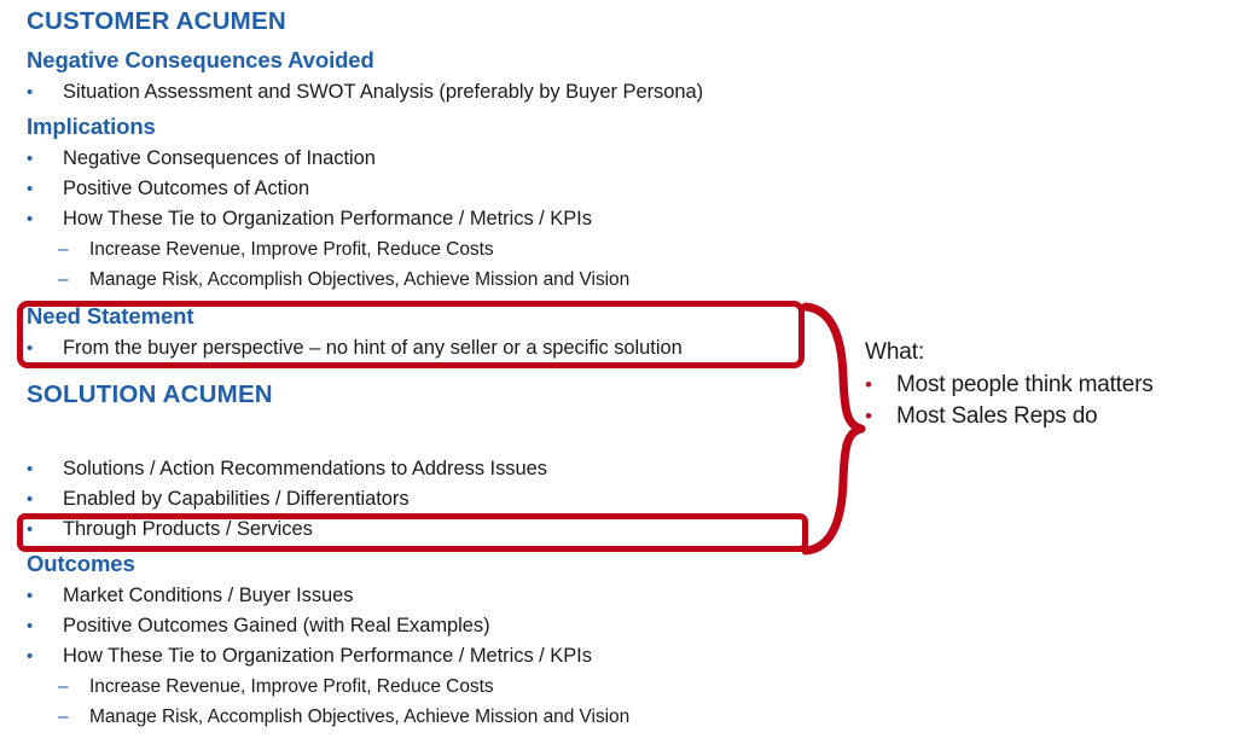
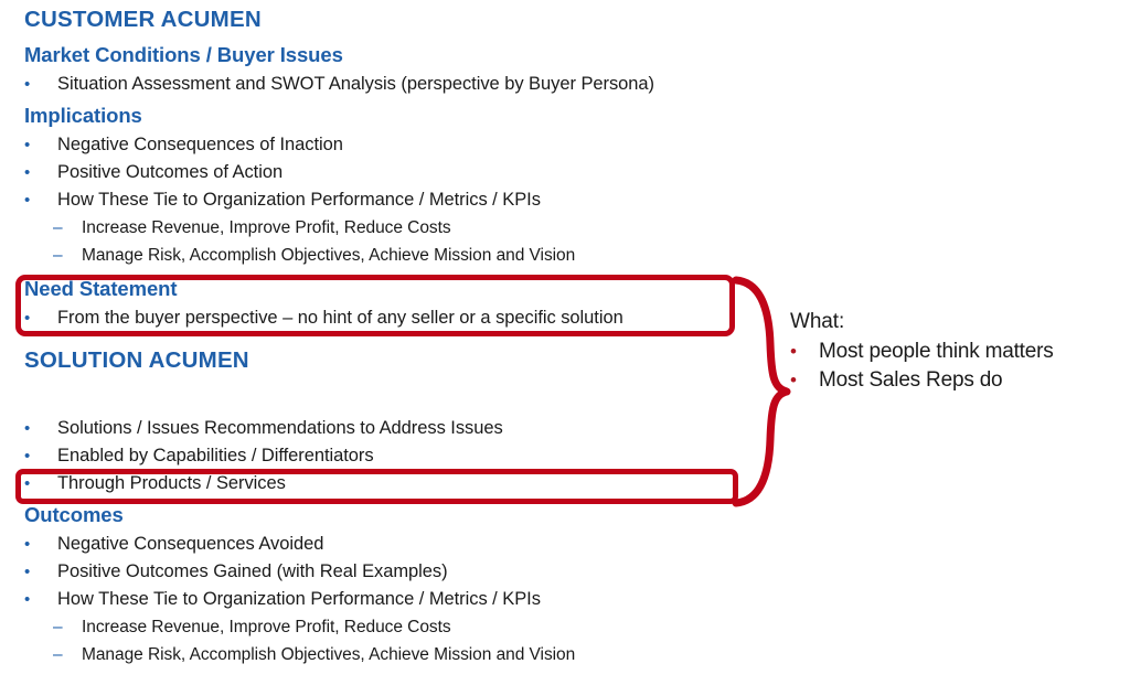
  CUSTOMER ACUMEN
- Negative Consequences Avoided
+ Market Conditions / Buyer Issues
- • Situation Assessment and SWOT Analysis (preferably by Buyer Persona)
+ • Situation Assessment and SWOT Analysis (perspective by Buyer Persona)
  Implications
  • Negative Consequences of Inaction
  • Positive Outcomes of Action
  • How These Tie to Organization Performance / Metrics / KPIs
  – Increase Revenue, Improve Profit, Reduce Costs
  – Manage Risk, Accomplish Objectives, Achieve Mission and Vision
  Need Statement
  • From the buyer perspective – no hint of any seller or a specific solution
  SOLUTION ACUMEN
- • Solutions / Action Recommendations to Address Issues
+ • Solutions / Issues Recommendations to Address Issues
  • Enabled by Capabilities / Differentiators
  • Through Products / Services
  Outcomes
- • Market Conditions / Buyer Issues
+ • Negative Consequences Avoided
  • Positive Outcomes Gained (with Real Examples)
  • How These Tie to Organization Performance / Metrics / KPIs
  – Increase Revenue, Improve Profit, Reduce Costs
  – Manage Risk, Accomplish Objectives, Achieve Mission and Vision
  What:
  • Most people think matters
  • Most Sales Reps do
